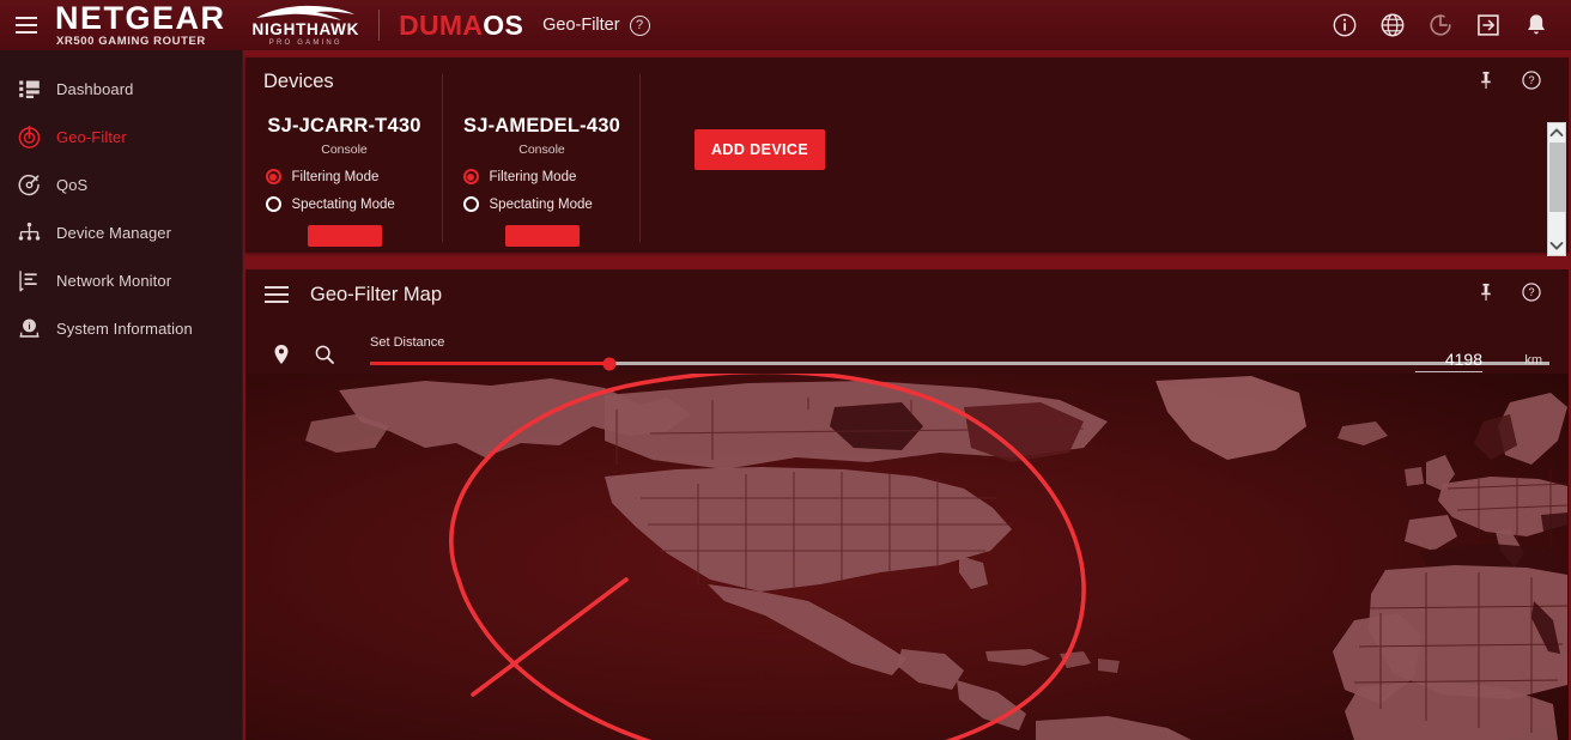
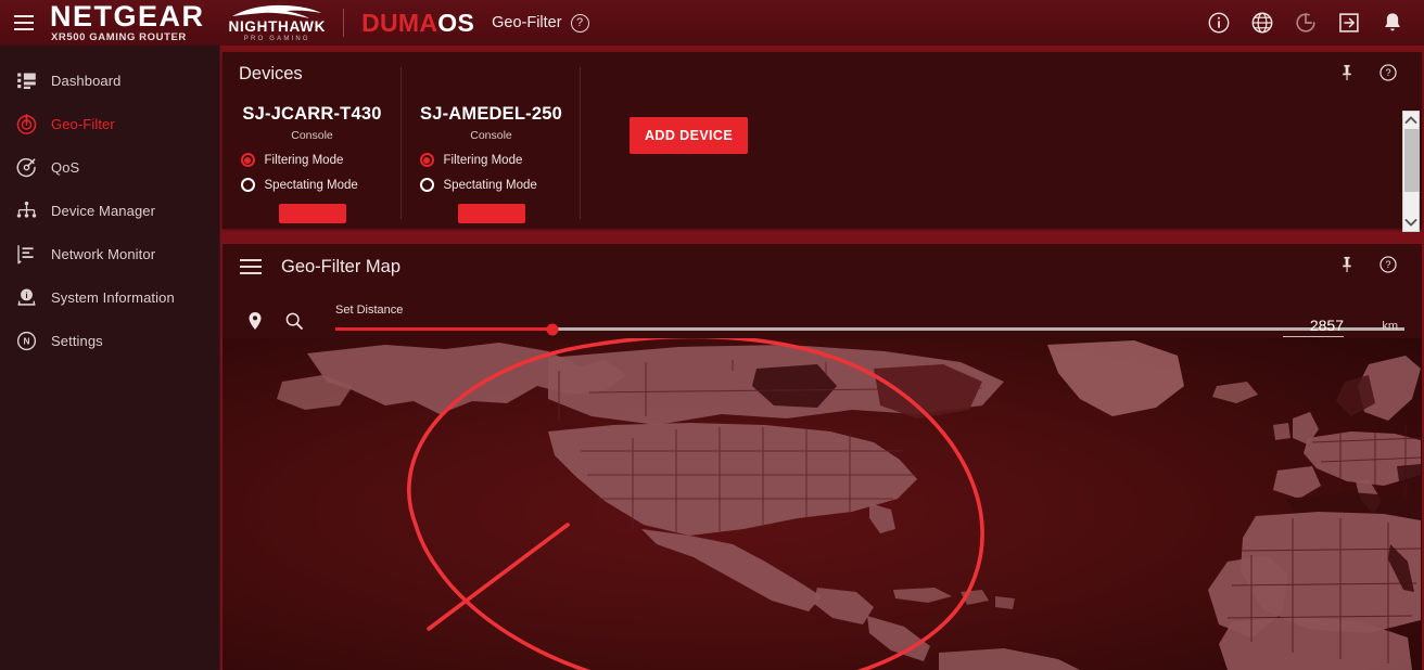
  NETGEAR
  XR500 GAMING ROUTER
  NIGHTHAWK
  DUMAOS
  Geo-Filter
  ?
  Dashboard
  Geo-Filter
  QoS
  Device Manager
  Network Monitor
  i
  System Information
+ N
+ Settings
  Devices
  ?
  SJ-JCARR-T430
  Console
  Filtering Mode
  Spectating Mode
- SJ-AMEDEL-430
+ SJ-AMEDEL-250
  Console
  Filtering Mode
  Spectating Mode
  ADD DEVICE
  Geo-Filter Map
  ?
  Set Distance
- 4198
+ 2857
  km
